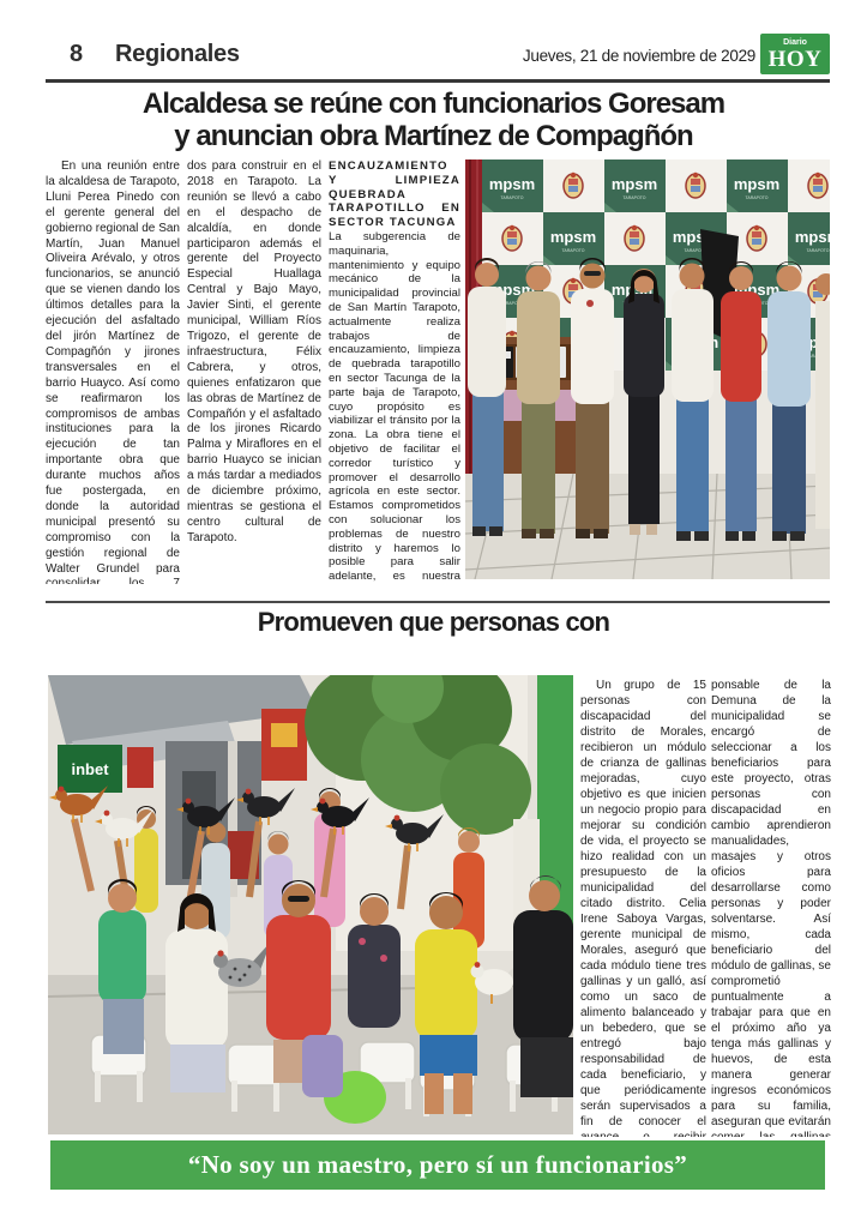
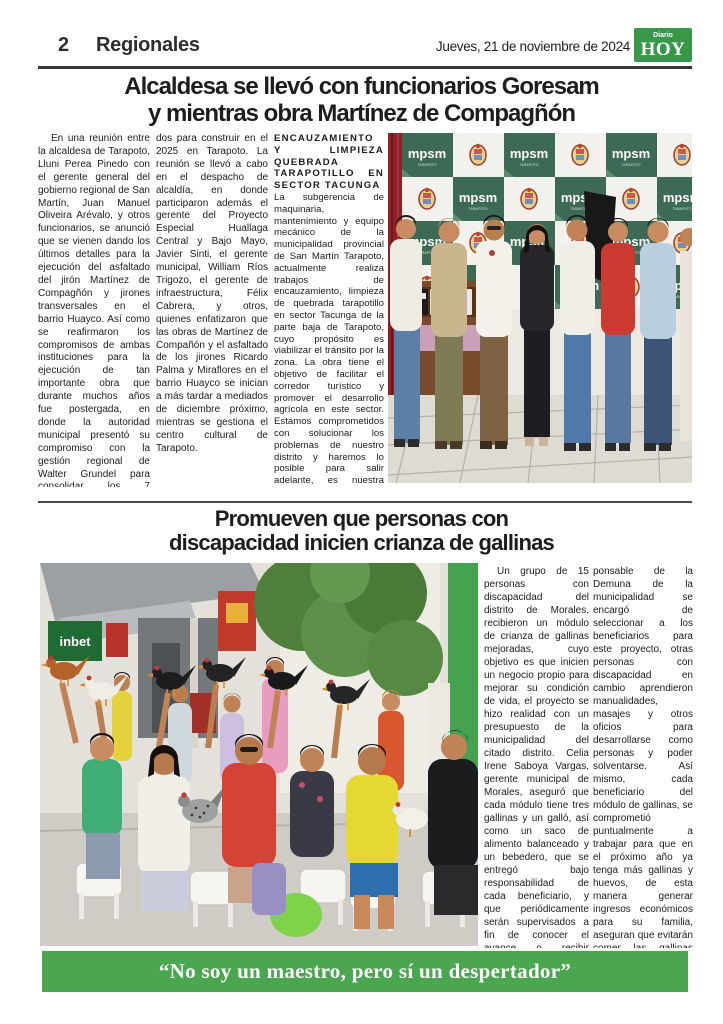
- 8
+ 2
  Regionales
- Jueves, 21 de noviembre de 2029
+ Jueves, 21 de noviembre de 2024
  HOY
- Alcaldesa se reúne con funcionarios Goresam
+ Alcaldesa se llevó con funcionarios Goresam
- y anuncian obra Martínez de Compagñón
+ y mientras obra Martínez de Compagñón
  En una reunión entre la alcaldesa de Tarapoto, Lluni Perea Pinedo con el gerente general del gobierno regional de San Martín, Juan Manuel Oliveira Arévalo, y otros funcionarios, se anunció que se vienen dando los últimos detalles para la ejecución del asfaltado del jirón Martínez de Compagñón y jirones transversales en el barrio Huayco. Así como se reafirmaron los compromisos de ambas instituciones para la ejecución de tan importante obra que durante muchos años fue postergada, en donde la autoridad municipal presentó su compromiso con la gestión regional de Walter Grundel para consolidar los 7
- dos para construir en el 2018 en Tarapoto. La reunión se llevó a cabo en el despacho de alcaldía, en donde participaron además el gerente del Proyecto Especial Huallaga Central y Bajo Mayo, Javier Sinti, el gerente municipal, William Ríos Trigozo, el gerente de infraestructura, Félix Cabrera, y otros, quienes enfatizaron que las obras de Martínez de Compañón y el asfaltado de los jirones Ricardo Palma y Miraflores en el barrio Huayco se inician a más tardar a mediados de diciembre próximo, mientras se gestiona el centro cultural de Tarapoto.
+ dos para construir en el 2025 en Tarapoto. La reunión se llevó a cabo en el despacho de alcaldía, en donde participaron además el gerente del Proyecto Especial Huallaga Central y Bajo Mayo, Javier Sinti, el gerente municipal, William Ríos Trigozo, el gerente de infraestructura, Félix Cabrera, y otros, quienes enfatizaron que las obras de Martínez de Compañón y el asfaltado de los jirones Ricardo Palma y Miraflores en el barrio Huayco se inician a más tardar a mediados de diciembre próximo, mientras se gestiona el centro cultural de Tarapoto.
  ENCAUZAMIENTO Y LIMPIEZA QUEBRADA TARAPOTILLO EN SECTOR TACUNGA
  La subgerencia de maquinaria, mantenimiento y equipo mecánico de la municipalidad provincial de San Martín Tarapoto, actualmente realiza trabajos de encauzamiento, limpieza de quebrada tarapotillo en sector Tacunga de la parte baja de Tarapoto, cuyo propósito es viabilizar el tránsito por la zona. La obra tiene el objetivo de facilitar el corredor turístico y promover el desarrollo agrícola en este sector. Estamos comprometidos con solucionar los problemas de nuestro distrito y haremos lo posible para salir adelante, es nuestra
  Promueven que personas con
+ discapacidad inicien crianza de gallinas
  inbet
  Un grupo de 15 personas con discapacidad del distrito de Morales, recibieron un módulo de crianza de gallinas mejoradas, cuyo objetivo es que inicien un negocio propio para mejorar su condición de vida, el proyecto se hizo realidad con un presupuesto de la municipalidad del citado distrito. Celia Irene Saboya Vargas, gerente municipal de Morales, aseguró que cada módulo tiene tres gallinas y un galló, así como un saco de alimento balanceado y un bebedero, que se entregó bajo responsabilidad de cada beneficiario, y que periódicamente serán supervisados a fin de conocer el
  ponsable de la Demuna de la municipalidad se encargó de seleccionar a los beneficiarios para este proyecto, otras personas con discapacidad en cambio aprendieron manualidades, masajes y otros oficios para desarrollarse como personas y poder solventarse. Así mismo, cada beneficiario del módulo de gallinas, se comprometió puntualmente a trabajar para que en el próximo año ya tenga más gallinas y huevos, de esta manera generar ingresos económicos para su familia, aseguran que evitarán
- “No soy un maestro, pero sí un funcionarios”
+ “No soy un maestro, pero sí un despertador”
